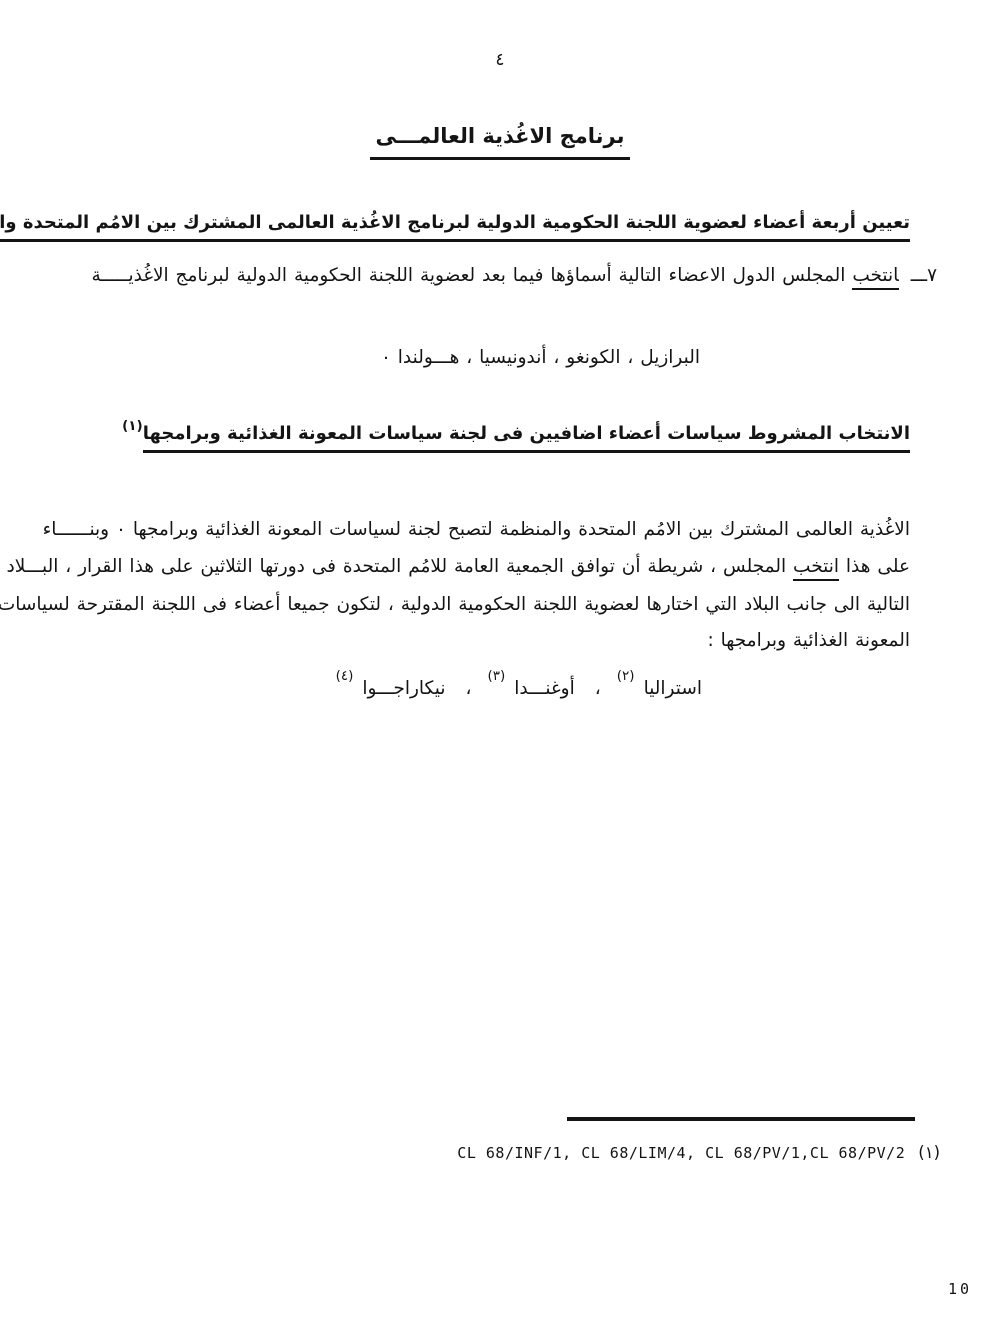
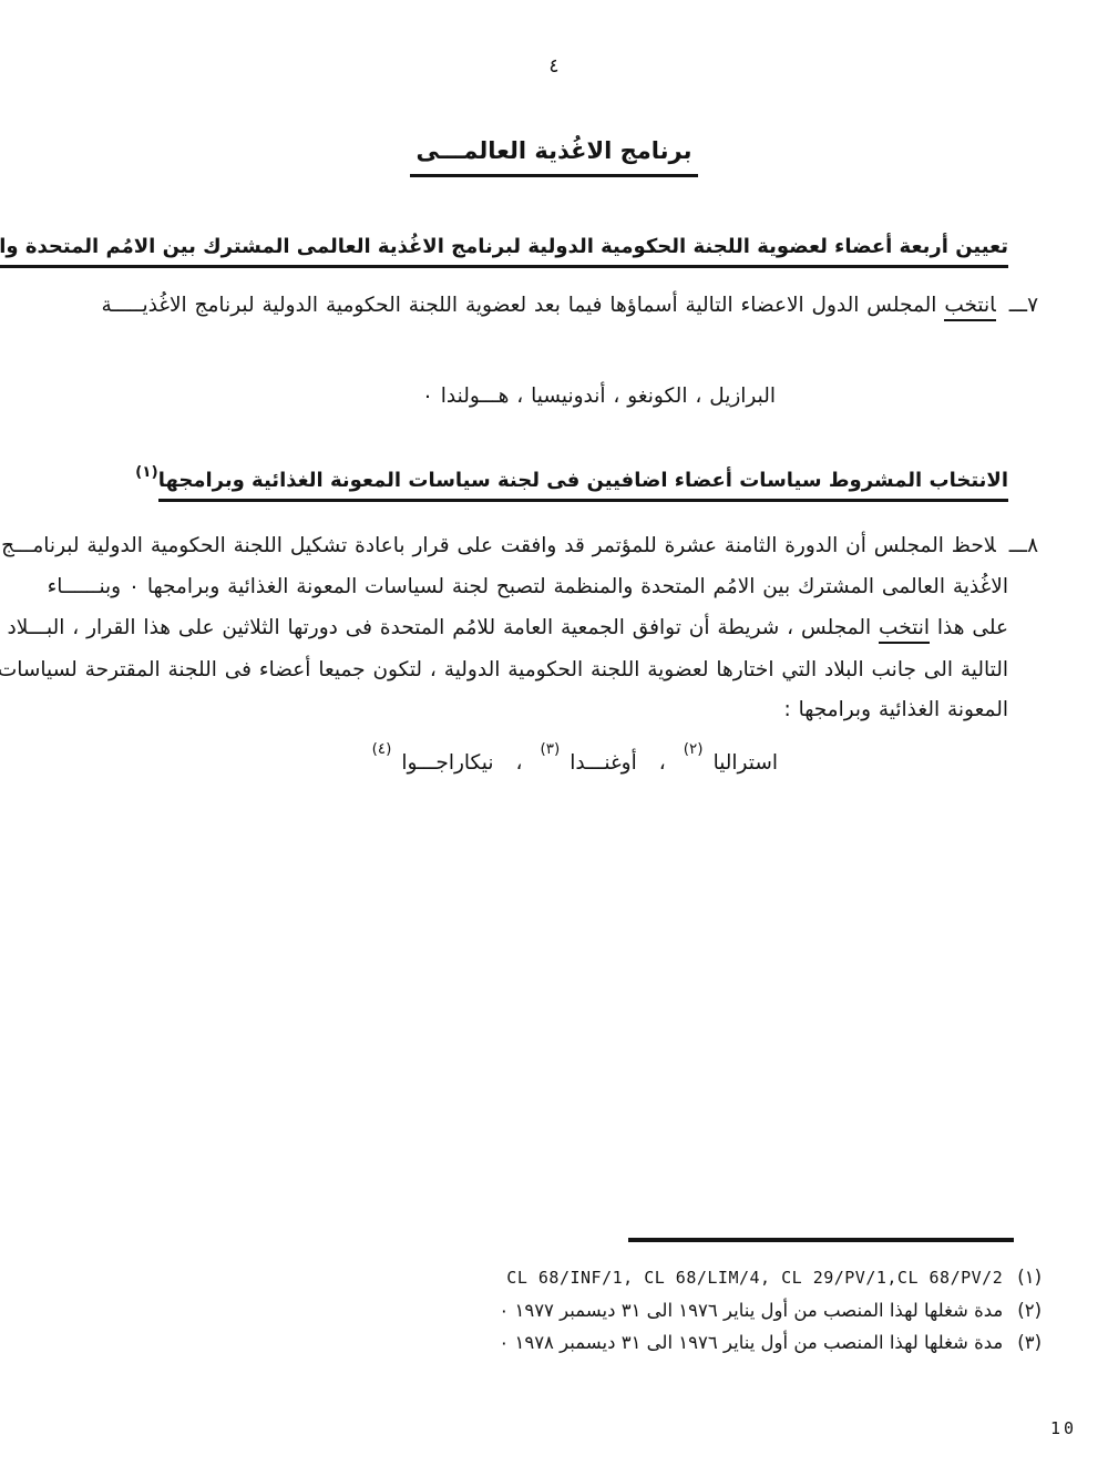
  ٤
  برنامج الاغُذية العالمـــى
  تعيين أربعة أعضاء لعضوية اللجنة الحكومية الدولية لبرنامج الاغُذية العالمى المشترك بين الامُم المتحدة وا
  ٧ـــانتخب المجلس الدول الاعضاء التالية أسماؤها فيما بعد لعضوية اللجنة الحكومية الدولية لبرنامج الاغُذيـــــة
  البرازيل ، الكونغو ، أندونيسيا ، هـــولندا ٠
  الانتخاب المشروط سياسات أعضاء اضافيين فى لجنة سياسات المعونة الغذائية وبرامجها(١)
+ ٨ـــلاحظ المجلس أن الدورة الثامنة عشرة للمؤتمر قد وافقت على قرار باعادة تشكيل اللجنة الحكومية الدولية لبرنامـــج
  الاغُذية العالمى المشترك بين الامُم المتحدة والمنظمة لتصبح لجنة لسياسات المعونة الغذائية وبرامجها ٠ وبنــــــاء
  على هذا انتخب المجلس ، شريطة أن توافق الجمعية العامة للامُم المتحدة فى دورتها الثلاثين على هذا القرار ، البـــلاد
  التالية الى جانب البلاد التي اختارها لعضوية اللجنة الحكومية الدولية ، لتكون جميعا أعضاء فى اللجنة المقترحة لسياسات
  المعونة الغذائية وبرامجها :
  استراليا(٢)،أوغنـــدا(٣)،نيكاراجـــوا(٤)
- (١)CL 68/INF/1, CL 68/LIM/4, CL 68/PV/1,CL 68/PV/2
+ (١)CL 68/INF/1, CL 68/LIM/4, CL 29/PV/1,CL 68/PV/2
+ (٢)مدة شغلها لهذا المنصب من أول يناير ١٩٧٦ الى ٣١ ديسمبر ١٩٧٧ ٠
+ (٣)مدة شغلها لهذا المنصب من أول يناير ١٩٧٦ الى ٣١ ديسمبر ١٩٧٨ ٠
  10
